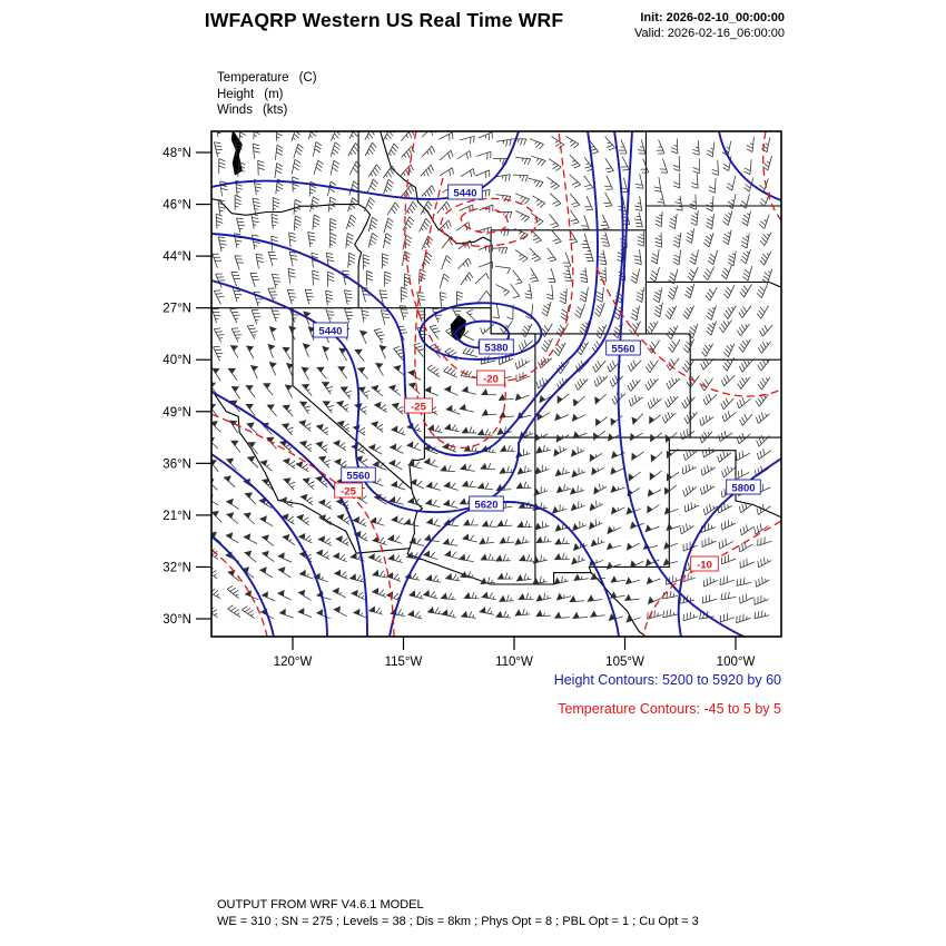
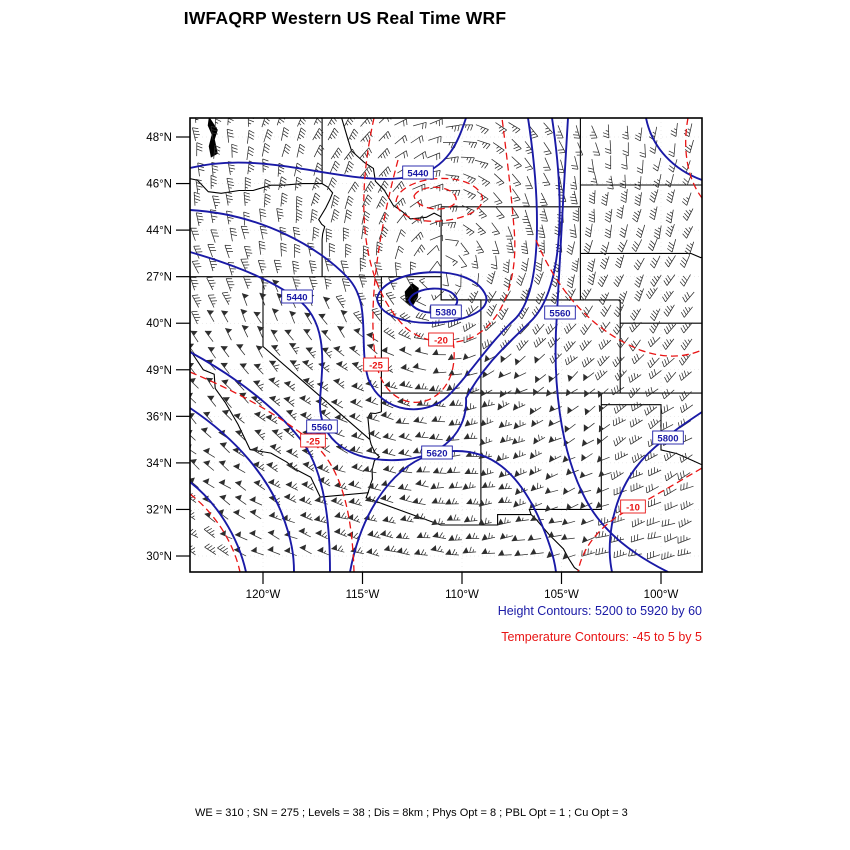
  IWFAQRP Western US Real Time WRF
- Init: 2026-02-10_00:00:00
- Valid: 2026-02-16_06:00:00
- Temperature (C)
- Height (m)
- Winds (kts)
  5440
  5440
  5380
  5560
  5560
  5620
  5800
  -20
  -25
  -25
  -10
  48°N
  46°N
  44°N
  27°N
  40°N
  49°N
  36°N
- 21°N
+ 34°N
  32°N
  30°N
  120°W
  115°W
  110°W
  105°W
  100°W
  Height Contours: 5200 to 5920 by 60
  Temperature Contours: -45 to 5 by 5
- OUTPUT FROM WRF V4.6.1 MODEL
  WE = 310 ; SN = 275 ; Levels = 38 ; Dis = 8km ; Phys Opt = 8 ; PBL Opt = 1 ; Cu Opt = 3
